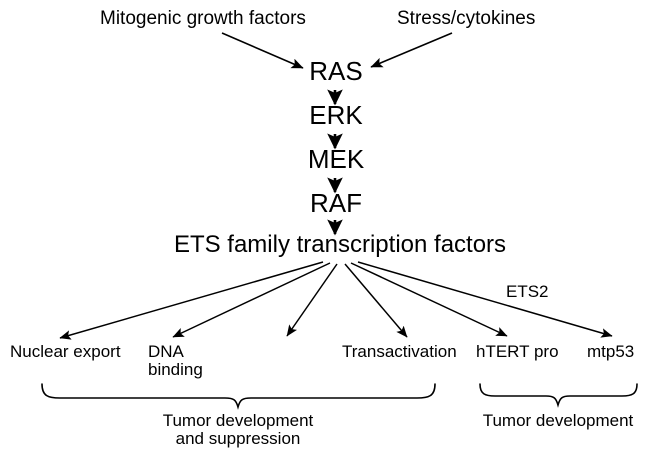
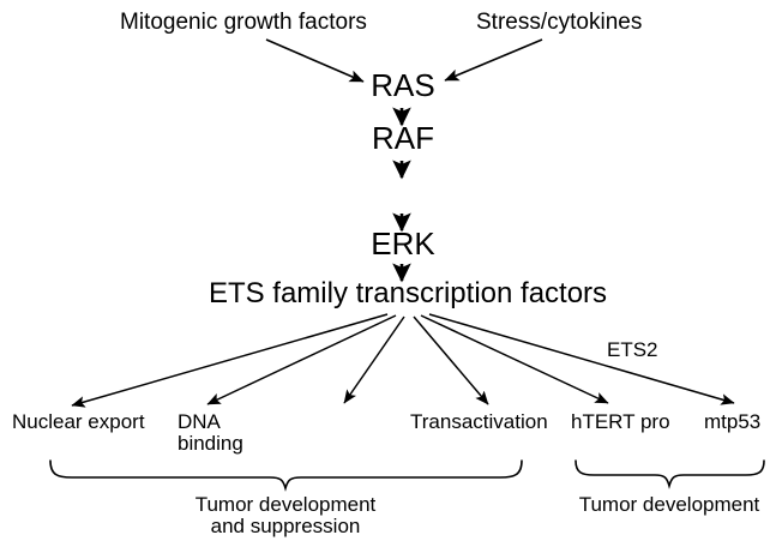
  Mitogenic growth factors
  Stress/cytokines
  RAS
- ERK
+ RAF
- MEK
- RAF
+ ERK
  ETS family transcription factors
  ETS2
  Nuclear export
  DNA
  binding
  Transactivation
  hTERT pro
  mtp53
  Tumor development
  and suppression
  Tumor development
